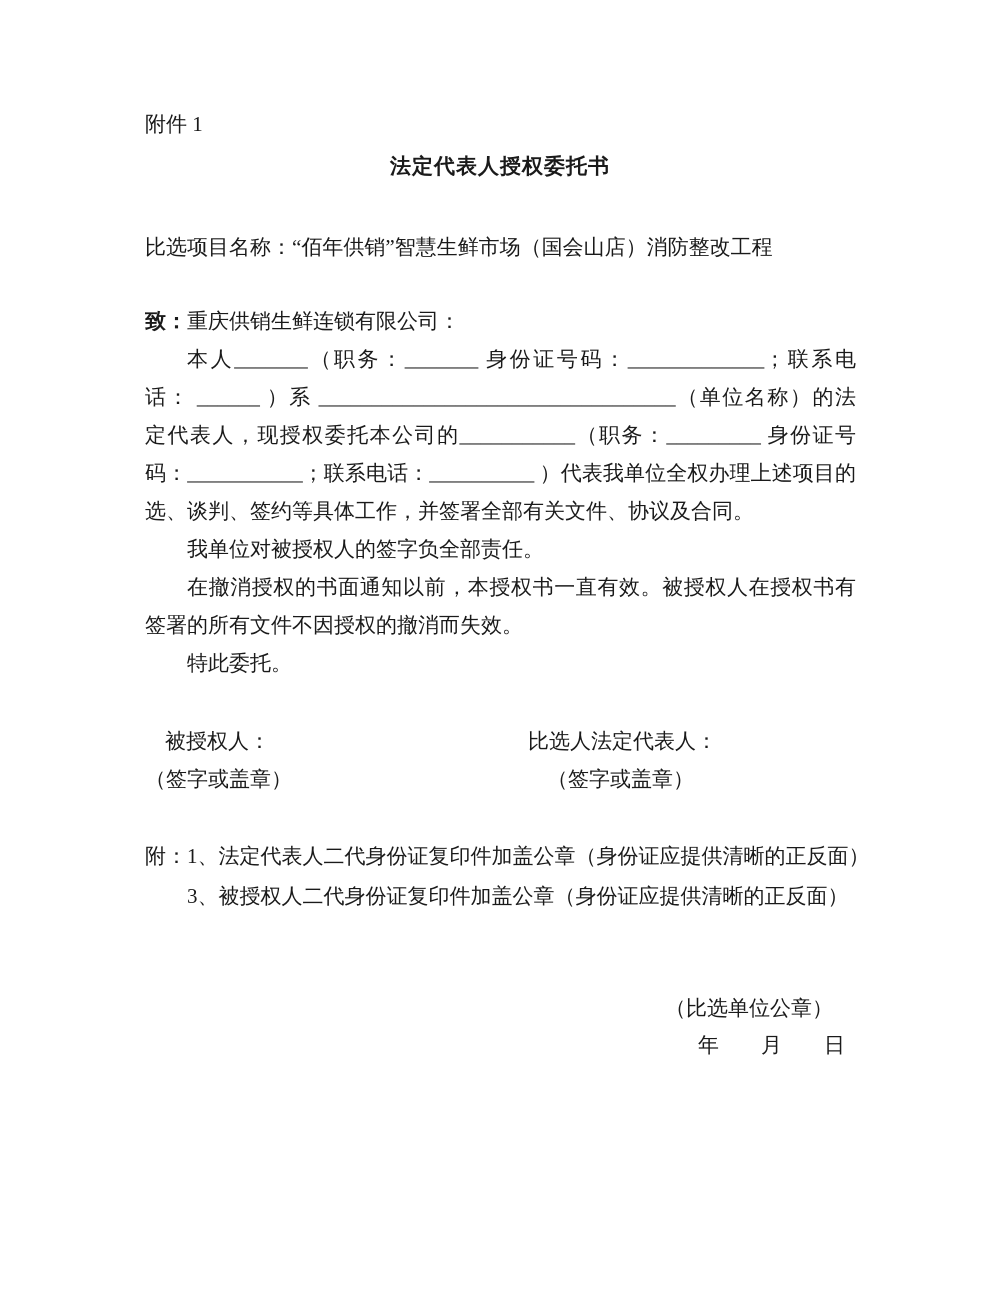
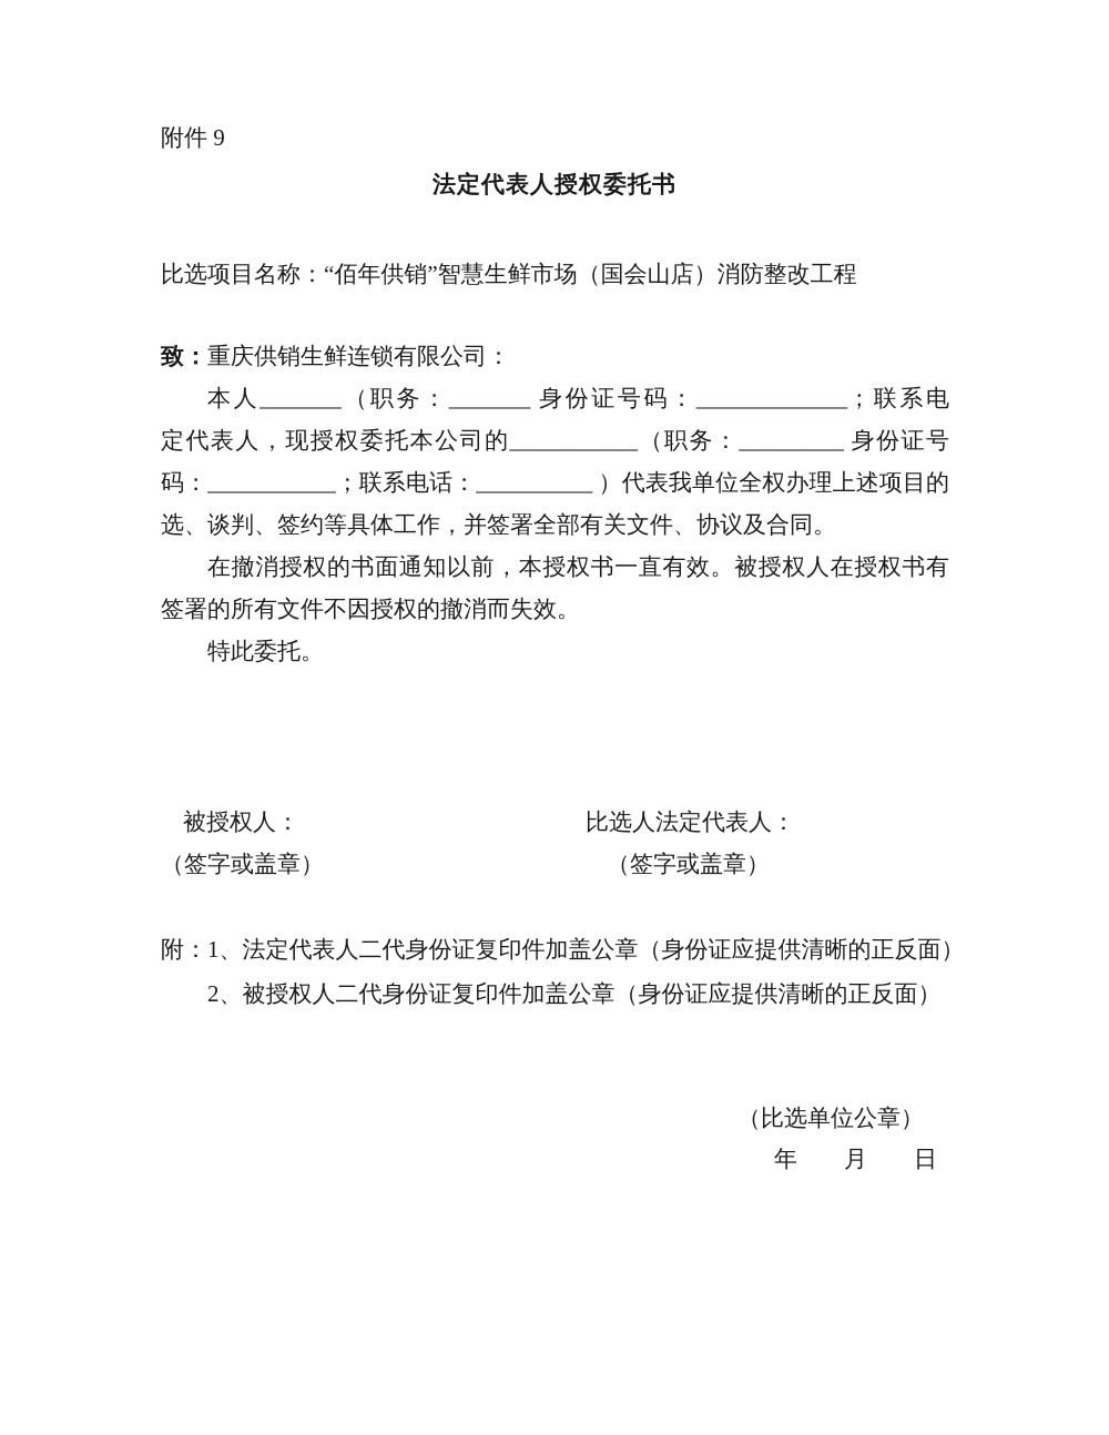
- 附件 1
+ 附件 9
  法定代表人授权委托书
  比选项目名称：“佰年供销”智慧生鲜市场（国会山店）消防整改工程
  致：重庆供销生鲜连锁有限公司：
  本人_______（职务：_______ 身份证号码：_____________；联系电
- 话： ______ ）系 __________________________________（单位名称）的法
  定代表人，现授权委托本公司的___________（职务：_________ 身份证号
  码：___________；联系电话：__________ ）代表我单位全权办理上述项目的
  选、谈判、签约等具体工作，并签署全部有关文件、协议及合同。
- 我单位对被授权人的签字负全部责任。
  在撤消授权的书面通知以前，本授权书一直有效。被授权人在授权书有
  签署的所有文件不因授权的撤消而失效。
  特此委托。
  被授权人：
  比选人法定代表人：
  （签字或盖章）
  （签字或盖章）
  附：1、法定代表人二代身份证复印件加盖公章（身份证应提供清晰的正反面）
- 3、被授权人二代身份证复印件加盖公章（身份证应提供清晰的正反面）
+ 2、被授权人二代身份证复印件加盖公章（身份证应提供清晰的正反面）
  （比选单位公章）
  年 月 日
